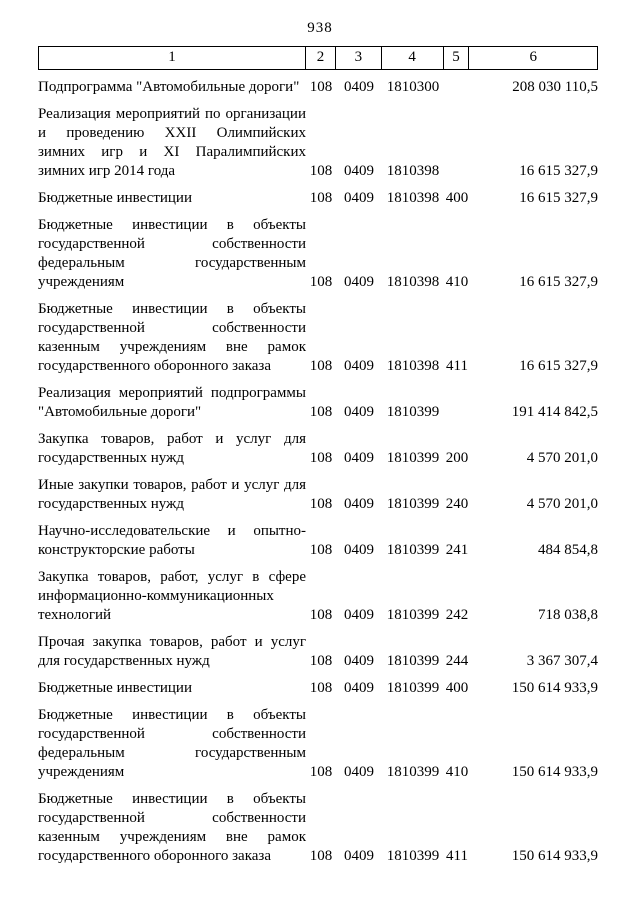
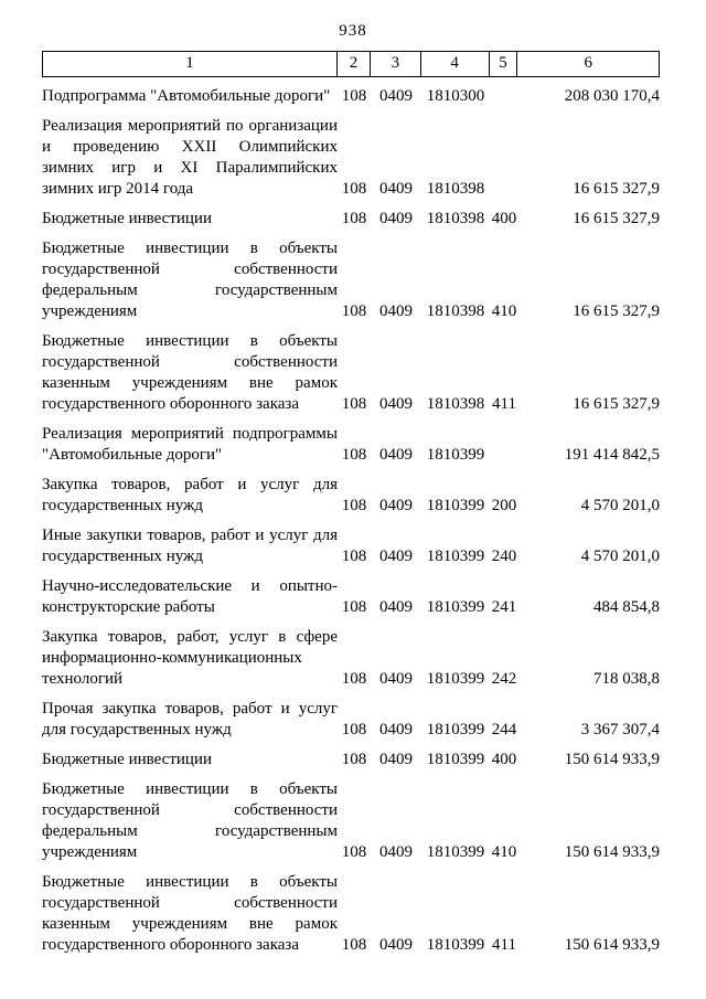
  938
  1
  2
  3
  4
  5
  6
  Подпрограмма "Автомобильные дороги"
  108
  0409
  1810300
- 208 030 110,5
+ 208 030 170,4
  Реализация мероприятий по организации и проведению XXII Олимпийских зимних игр и XI Паралимпийских зимних игр 2014 года
  108
  0409
  1810398
  16 615 327,9
  Бюджетные инвестиции
  108
  0409
  1810398
  400
  16 615 327,9
  Бюджетные инвестиции в объекты государственной собственности федеральным государственным учреждениям
  108
  0409
  1810398
  410
  16 615 327,9
  Бюджетные инвестиции в объекты государственной собственности казенным учреждениям вне рамок государственного оборонного заказа
  108
  0409
  1810398
  411
  16 615 327,9
  Реализация мероприятий подпрограммы "Автомобильные дороги"
  108
  0409
  1810399
  191 414 842,5
  Закупка товаров, работ и услуг для государственных нужд
  108
  0409
  1810399
  200
  4 570 201,0
  Иные закупки товаров, работ и услуг для государственных нужд
  108
  0409
  1810399
  240
  4 570 201,0
  Научно-исследовательские и опытно-конструкторские работы
  108
  0409
  1810399
  241
  484 854,8
  Закупка товаров, работ, услуг в сфере информационно-коммуникационных технологий
  108
  0409
  1810399
  242
  718 038,8
  Прочая закупка товаров, работ и услуг для государственных нужд
  108
  0409
  1810399
  244
  3 367 307,4
  Бюджетные инвестиции
  108
  0409
  1810399
  400
  150 614 933,9
  Бюджетные инвестиции в объекты государственной собственности федеральным государственным учреждениям
  108
  0409
  1810399
  410
  150 614 933,9
  Бюджетные инвестиции в объекты государственной собственности казенным учреждениям вне рамок государственного оборонного заказа
  108
  0409
  1810399
  411
  150 614 933,9
